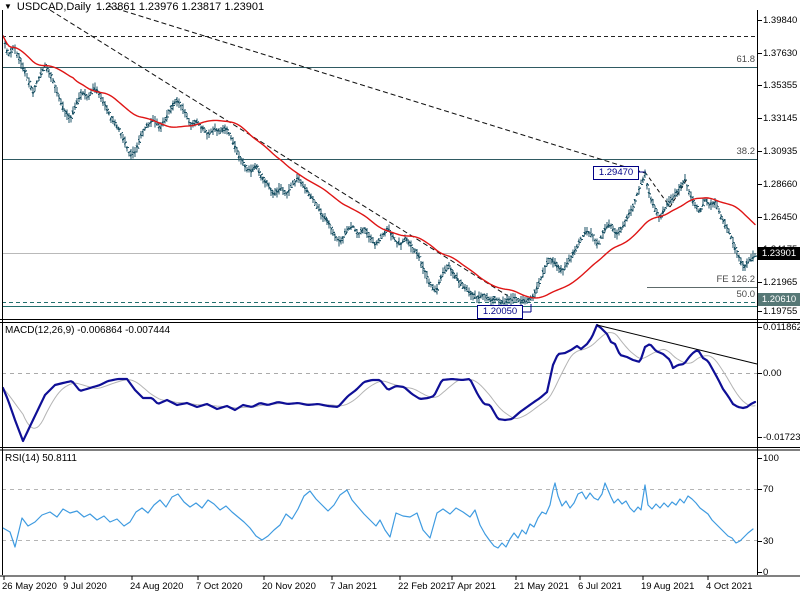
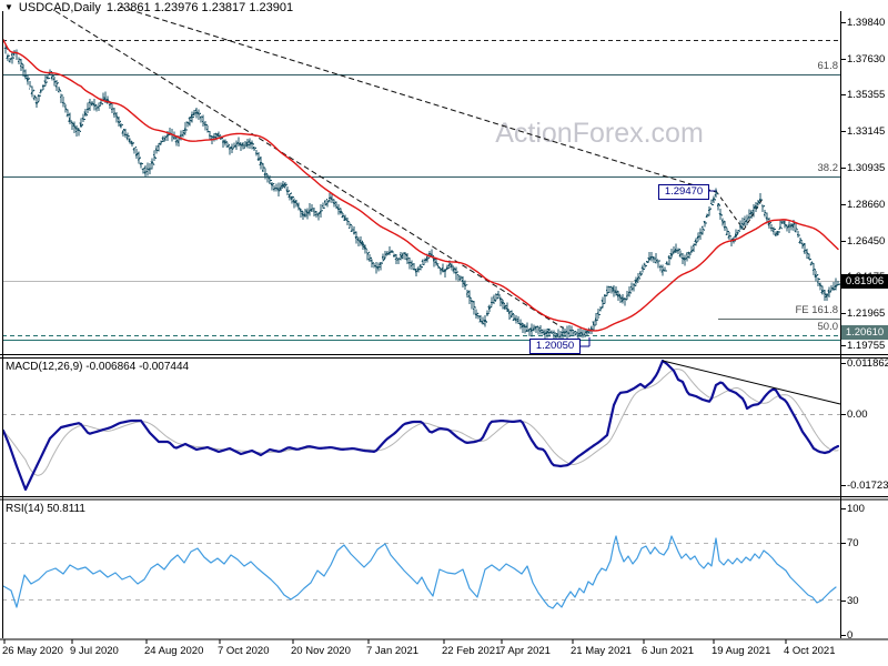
+ ActionForex.com
  ▼
  USDCAD,Daily
  1.23861 1.23976 1.23817 1.23901
  MACD(12,26,9) -0.006864 -0.007444
  RSI(14) 50.8111
  61.8
  38.2
- FE 126.2
+ FE 161.8
  50.0
  1.29470
  1.20050
- 1.23901
+ 0.81906
  1.20610
  1.39840
  1.37630
  1.35355
  1.33145
  1.30935
  1.28660
  1.26450
  1.21965
  1.19755
  0.011862
  0.00
  -0.01723
  100
  70
  30
  0
  26 May 2020
  9 Jul 2020
  24 Aug 2020
  7 Oct 2020
  20 Nov 2020
  7 Jan 2021
  22 Feb 2021
  7 Apr 2021
  21 May 2021
- 6 Jul 2021
+ 6 Jun 2021
  19 Aug 2021
  4 Oct 2021
